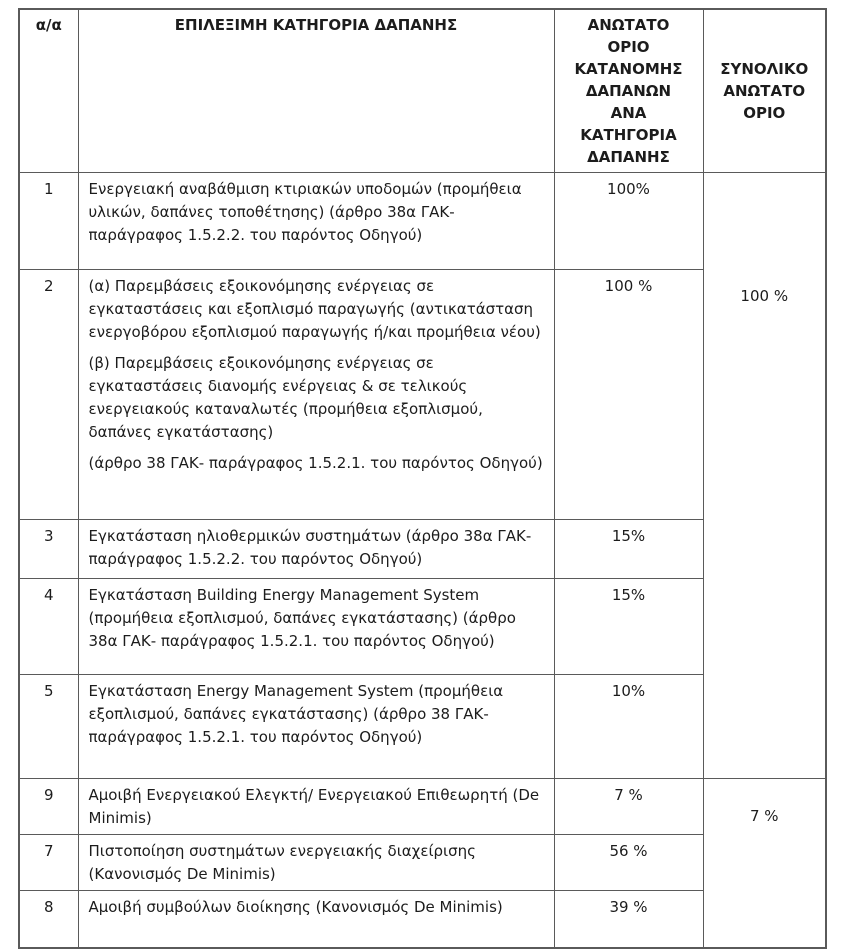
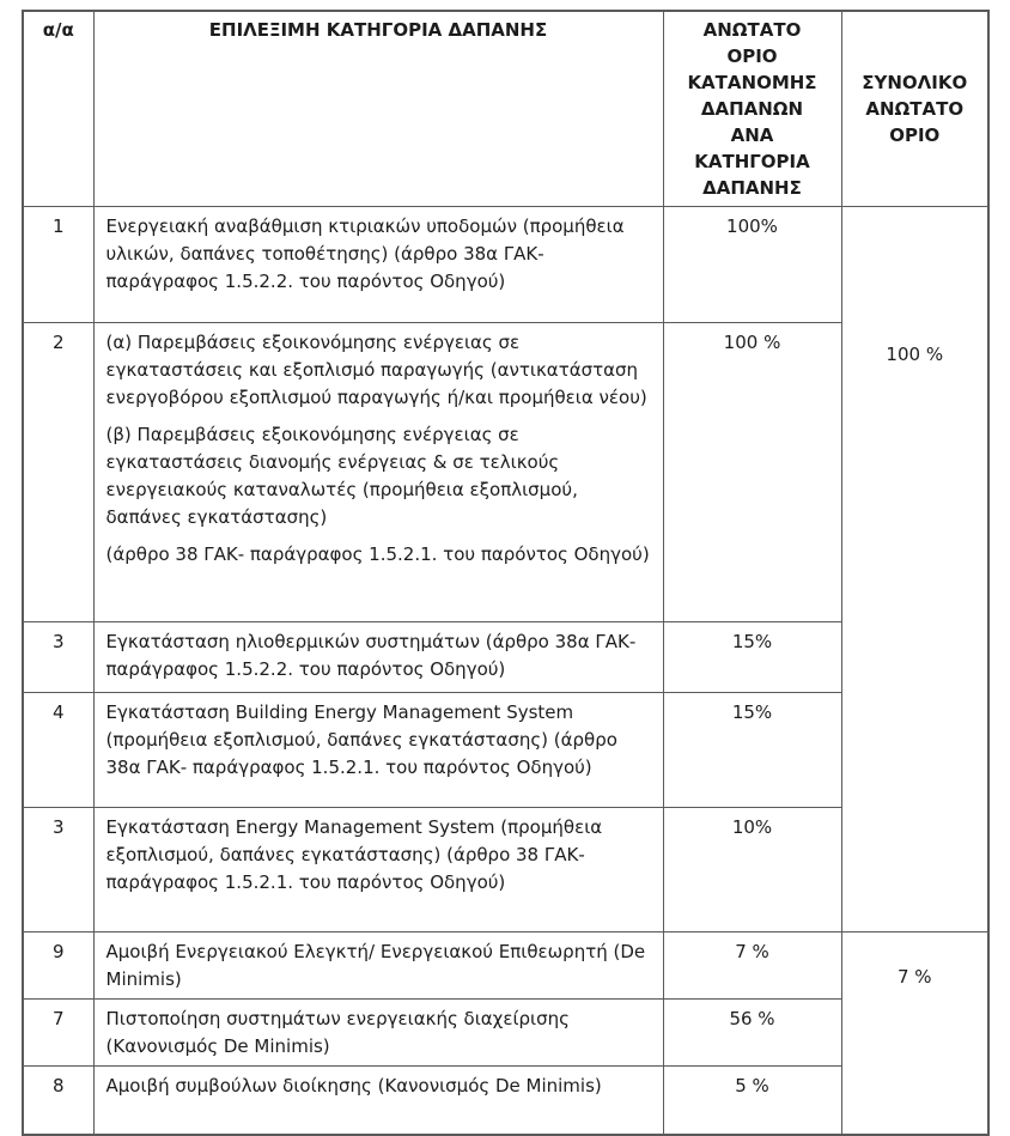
  α/α	ΕΠΙΛΕΞΙΜΗ ΚΑΤΗΓΟΡΙΑ ΔΑΠΑΝΗΣ	ΑΝΩΤΑΤΟ ΟΡΙΟ ΚΑΤΑΝΟΜΗΣ ΔΑΠΑΝΩΝ ΑΝΑ ΚΑΤΗΓΟΡΙΑ ΔΑΠΑΝΗΣ	ΣΥΝΟΛΙΚΟ ΑΝΩΤΑΤΟ ΟΡΙΟ
  1	Ενεργειακή αναβάθμιση κτιριακών υποδομών (προμήθεια υλικών, δαπάνες τοποθέτησης) (άρθρο 38α ΓΑΚ- παράγραφος 1.5.2.2. του παρόντος Οδηγού)	100%	100 %
  2	(α) Παρεμβάσεις εξοικονόμησης ενέργειας σε εγκαταστάσεις και εξοπλισμό παραγωγής (αντικατάσταση ενεργοβόρου εξοπλισμού παραγωγής ή/και προμήθεια νέου)(β) Παρεμβάσεις εξοικονόμησης ενέργειας σε εγκαταστάσεις διανομής ενέργειας & σε τελικούς ενεργειακούς καταναλωτές (προμήθεια εξοπλισμού, δαπάνες εγκατάστασης)(άρθρο 38 ΓΑΚ- παράγραφος 1.5.2.1. του παρόντος Οδηγού)	100 %
  3	Εγκατάσταση ηλιοθερμικών συστημάτων (άρθρο 38α ΓΑΚ- παράγραφος 1.5.2.2. του παρόντος Οδηγού)	15%
  4	Εγκατάσταση Building Energy Management System (προμήθεια εξοπλισμού, δαπάνες εγκατάστασης) (άρθρο 38α ΓΑΚ- παράγραφος 1.5.2.1. του παρόντος Οδηγού)	15%
- 5	Εγκατάσταση Energy Management System (προμήθεια εξοπλισμού, δαπάνες εγκατάστασης) (άρθρο 38 ΓΑΚ- παράγραφος 1.5.2.1. του παρόντος Οδηγού)	10%
+ 3	Εγκατάσταση Energy Management System (προμήθεια εξοπλισμού, δαπάνες εγκατάστασης) (άρθρο 38 ΓΑΚ- παράγραφος 1.5.2.1. του παρόντος Οδηγού)	10%
  9	Αμοιβή Ενεργειακού Ελεγκτή/ Ενεργειακού Επιθεωρητή (De Minimis)	7 %	7 %
  7	Πιστοποίηση συστημάτων ενεργειακής διαχείρισης (Κανονισμός De Minimis)	56 %
- 8	Αμοιβή συμβούλων διοίκησης (Κανονισμός De Minimis)	39 %
+ 8	Αμοιβή συμβούλων διοίκησης (Κανονισμός De Minimis)	5 %
